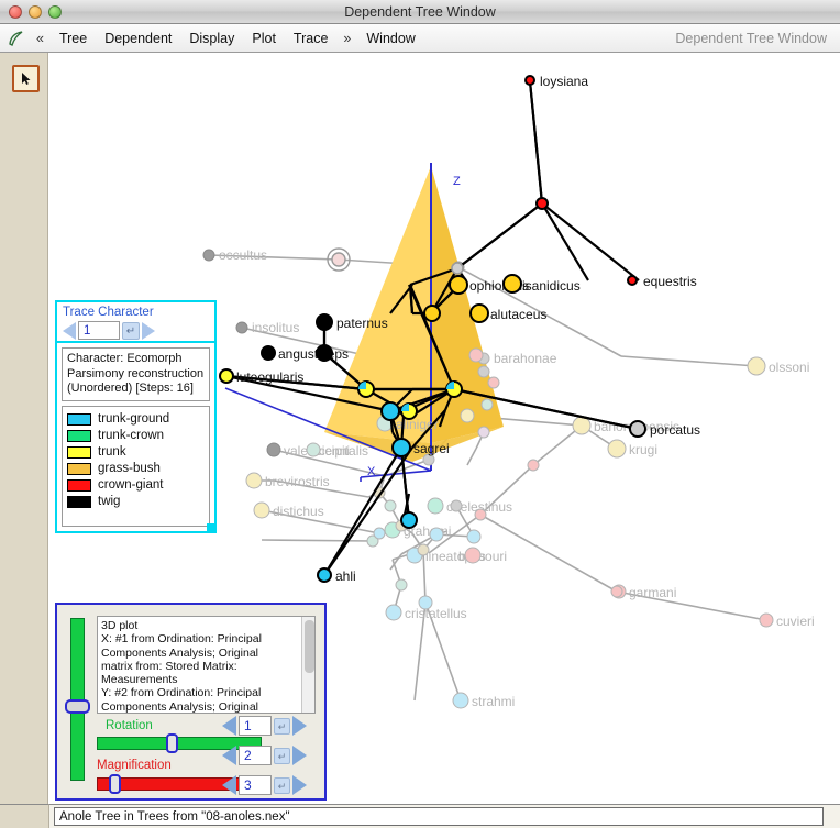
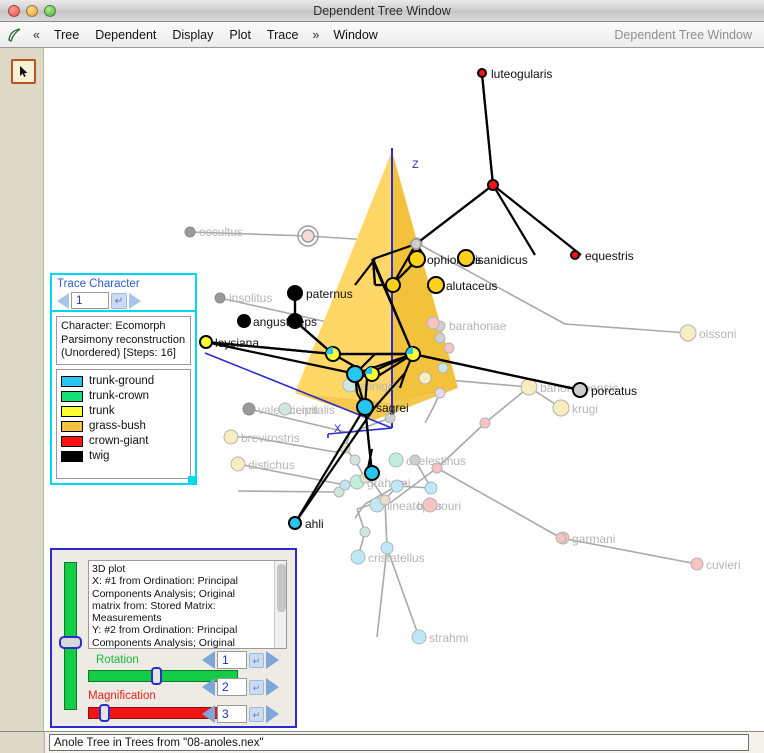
  Dependent Tree Window
  «
  Tree
  Dependent
  Display
  Plot
  Trace
  »
  Window
  Dependent Tree Window
  Z
  X
  occultus
  insolitus
  barahonae
  olssoni
  krugi
  aliniger
  valeienni
  ccipitalis
  brevirostris
  distichus
  celestinus
  grahi
  lineatos
  bbouri
  cristatellus
  strahmi
  garmani
  cuvieri
- loysiana
+ luteogularis
  equestris
  isanidicus
  alutaceus
  paternus
- luteogularis
+ loysiana
  porcatus
  sagrei
  ahli
  Trace Character
  1
  ↵
  Character: Ecomorph
  Parsimony reconstruction
  (Unordered) [Steps: 16]
  trunk-ground
  trunk-crown
  trunk
  grass-bush
  crown-giant
  twig
  3D plot
  X: #1 from Ordination: Principal
  Components Analysis; Original
  matrix from: Stored Matrix:
  Measurements
  Y: #2 from Ordination: Principal
  Components Analysis; Original
  Rotation
  Magnification
  1
  ↵
  2
  ↵
  3
  ↵
  Anole Tree in Trees from "08-anoles.nex"
